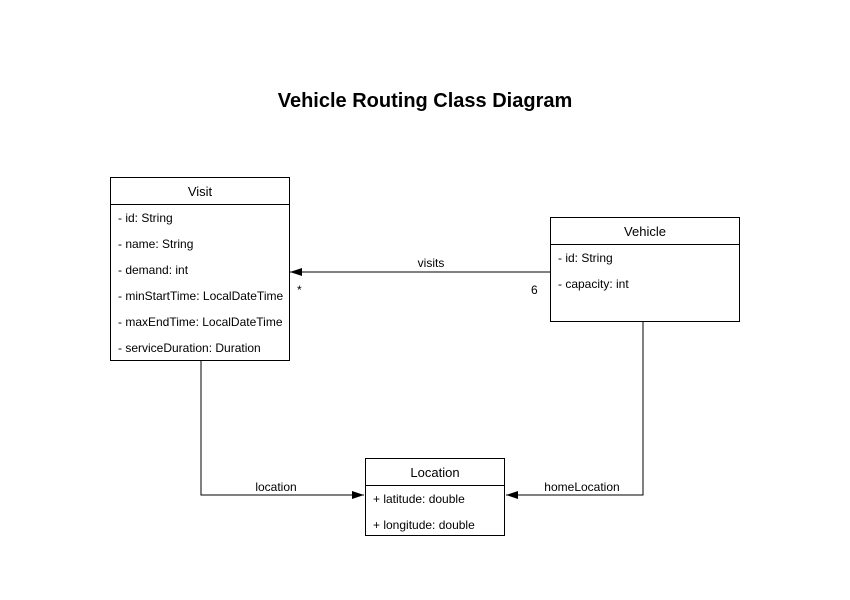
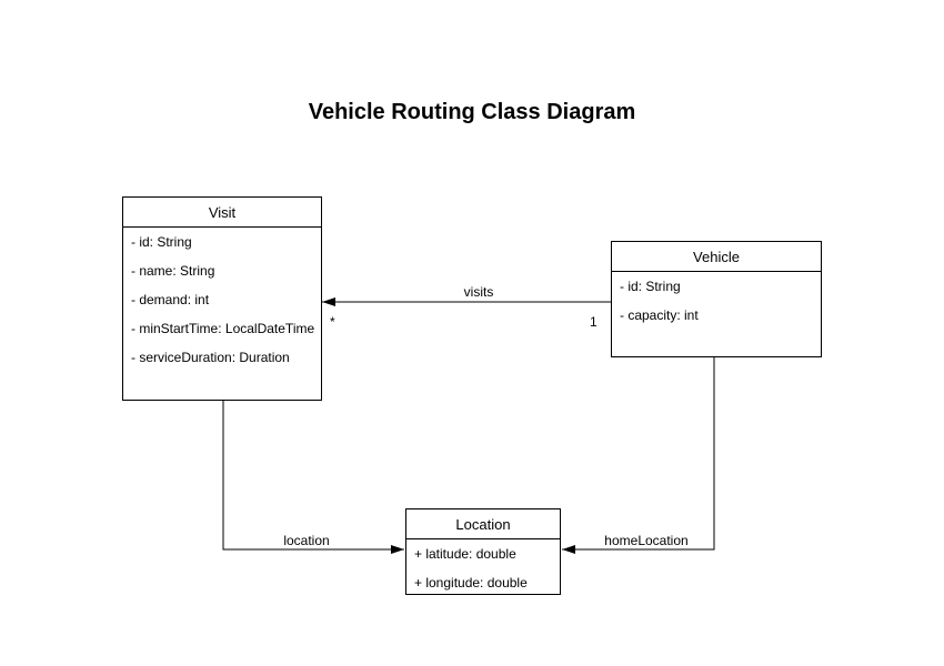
  Vehicle Routing Class Diagram
  Visit
  - id: String
  - name: String
  - demand: int
  - minStartTime: LocalDateTime
- - maxEndTime: LocalDateTime
  - serviceDuration: Duration
  Vehicle
  - id: String
  - capacity: int
  Location
  + latitude: double
  + longitude: double
  visits
  *
- 6
+ 1
  location
  homeLocation
